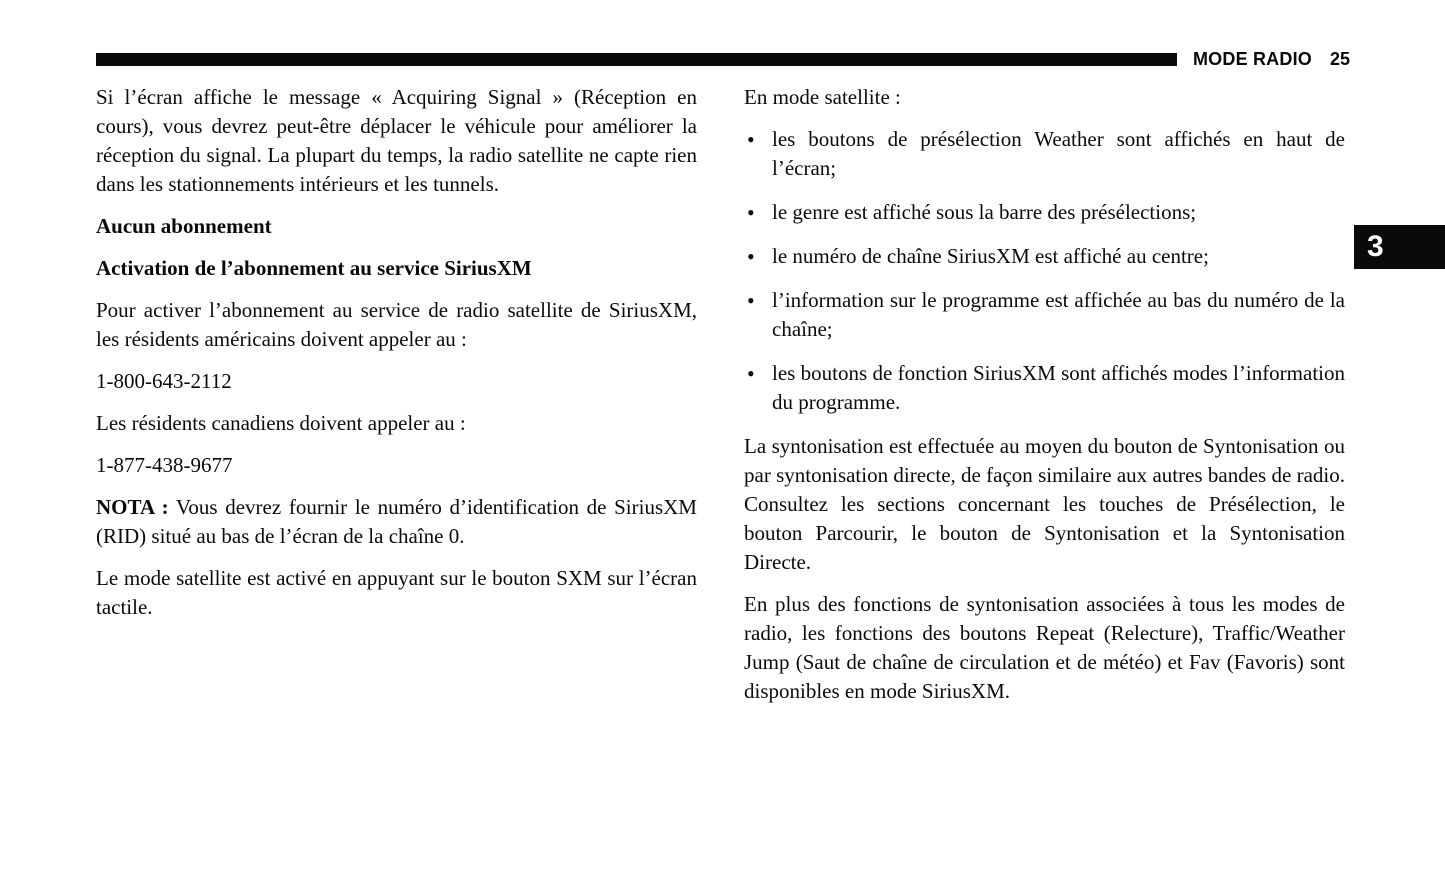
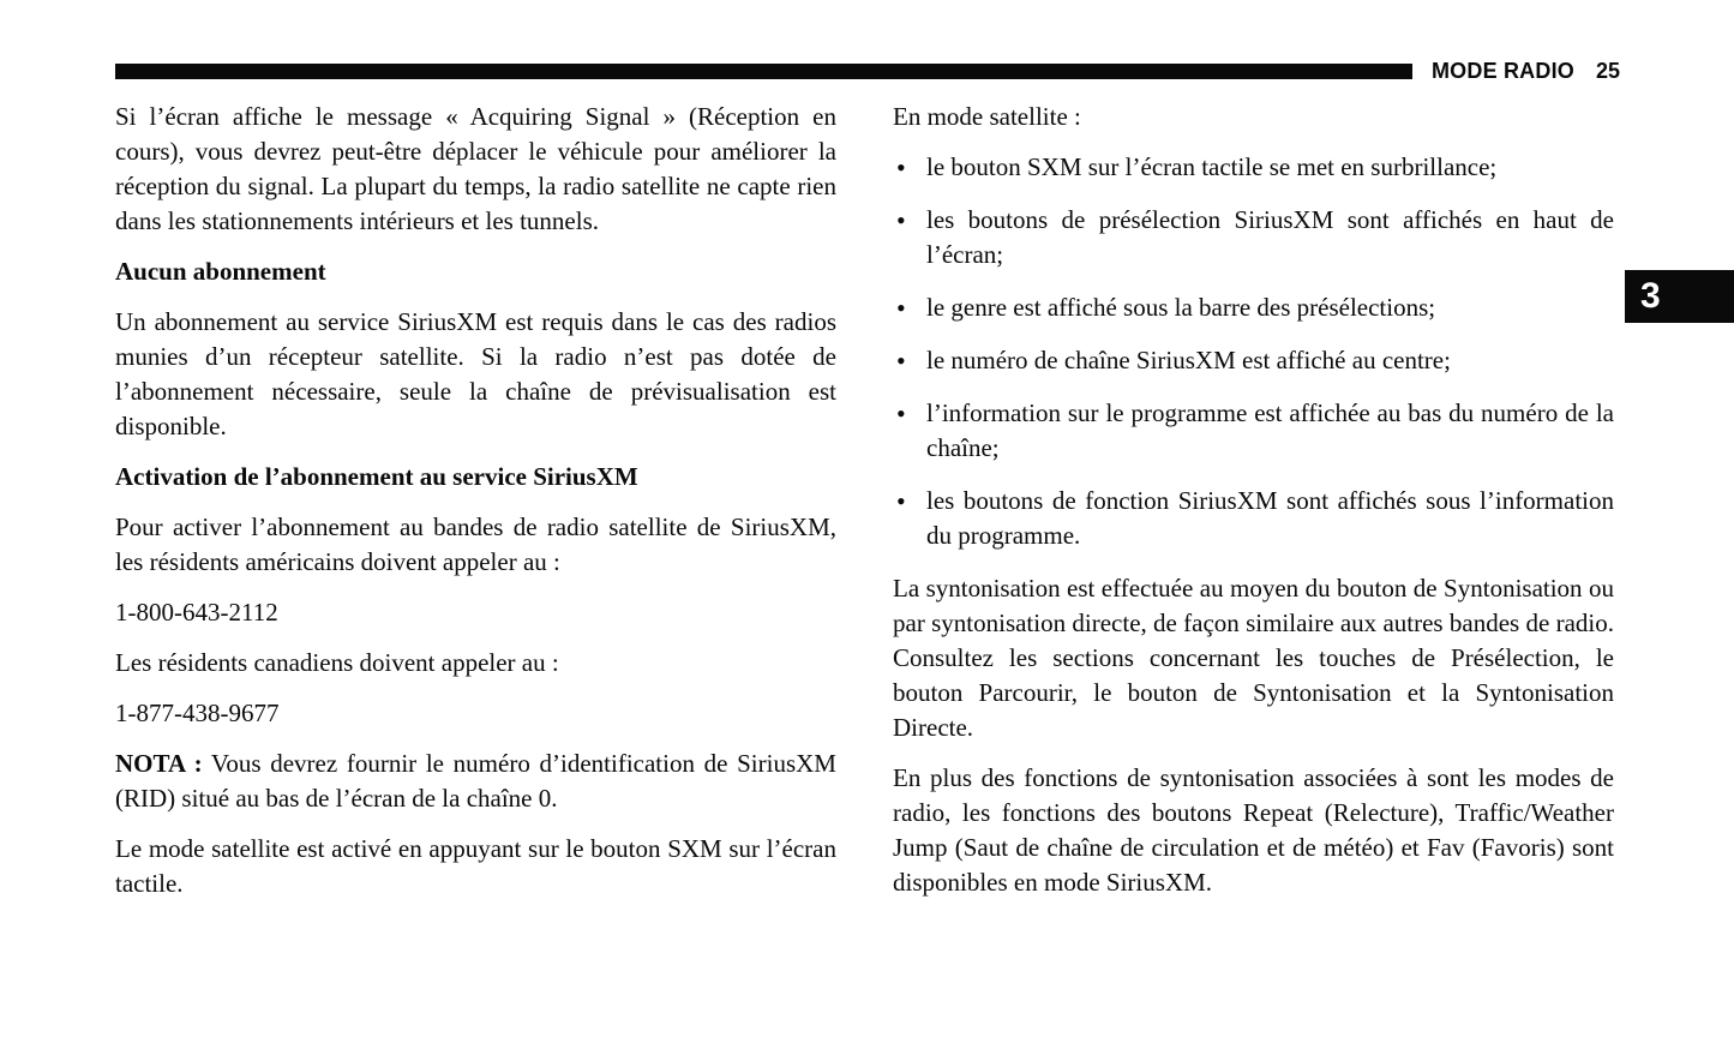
  MODE RADIO
  25
  3
  Si l’écran affiche le message « Acquiring Signal » (Réception en cours), vous devrez peut-être déplacer le véhicule pour améliorer la réception du signal. La plupart du temps, la radio satellite ne capte rien dans les stationnements intérieurs et les tunnels.
  Aucun abonnement
+ Un abonnement au service SiriusXM est requis dans le cas des radios munies d’un récepteur satellite. Si la radio n’est pas dotée de l’abonnement nécessaire, seule la chaîne de prévisualisation est disponible.
  Activation de l’abonnement au service SiriusXM
- Pour activer l’abonnement au service de radio satellite de SiriusXM, les résidents américains doivent appeler au :
+ Pour activer l’abonnement au bandes de radio satellite de SiriusXM, les résidents américains doivent appeler au :
  1-800-643-2112
  Les résidents canadiens doivent appeler au :
  1-877-438-9677
  NOTA : Vous devrez fournir le numéro d’identification de SiriusXM (RID) situé au bas de l’écran de la chaîne 0.
  Le mode satellite est activé en appuyant sur le bouton SXM sur l’écran tactile.
  En mode satellite :
+ le bouton SXM sur l’écran tactile se met en surbrillance;
- les boutons de présélection Weather sont affichés en haut de l’écran;
+ les boutons de présélection SiriusXM sont affichés en haut de l’écran;
  le genre est affiché sous la barre des présélections;
  le numéro de chaîne SiriusXM est affiché au centre;
  l’information sur le programme est affichée au bas du numéro de la chaîne;
- les boutons de fonction SiriusXM sont affichés modes l’information du programme.
+ les boutons de fonction SiriusXM sont affichés sous l’information du programme.
  La syntonisation est effectuée au moyen du bouton de Syntonisation ou par syntonisation directe, de façon similaire aux autres bandes de radio. Consultez les sections concernant les touches de Présélection, le bouton Parcourir, le bouton de Syntonisation et la Syntonisation Directe.
- En plus des fonctions de syntonisation associées à tous les modes de radio, les fonctions des boutons Repeat (Relecture), Traffic/Weather Jump (Saut de chaîne de circulation et de météo) et Fav (Favoris) sont disponibles en mode SiriusXM.
+ En plus des fonctions de syntonisation associées à sont les modes de radio, les fonctions des boutons Repeat (Relecture), Traffic/Weather Jump (Saut de chaîne de circulation et de météo) et Fav (Favoris) sont disponibles en mode SiriusXM.
